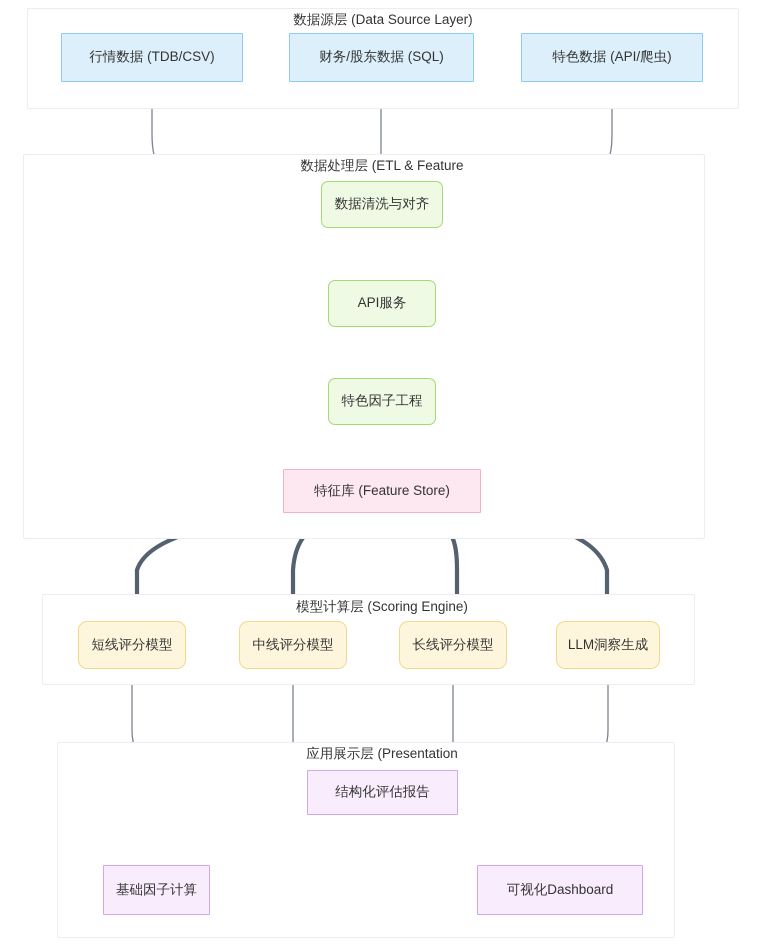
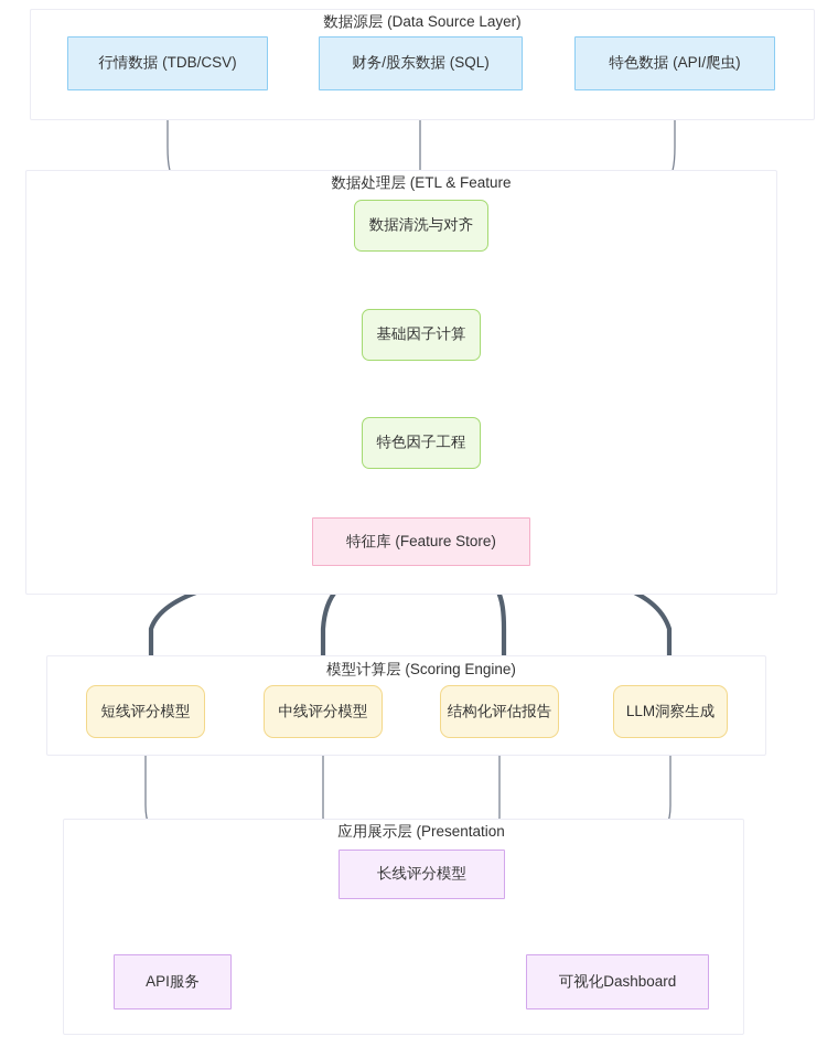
  数据源层 (Data Source Layer)
  数据处理层 (ETL & Feature
  模型计算层 (Scoring Engine)
  应用展示层 (Presentation
  行情数据 (TDB/CSV)
  财务/股东数据 (SQL)
  特色数据 (API/爬虫)
  数据清洗与对齐
- API服务
+ 基础因子计算
  特色因子工程
  特征库 (Feature Store)
  短线评分模型
  中线评分模型
- 长线评分模型
+ 结构化评估报告
  LLM洞察生成
- 结构化评估报告
+ 长线评分模型
- 基础因子计算
+ API服务
  可视化Dashboard
